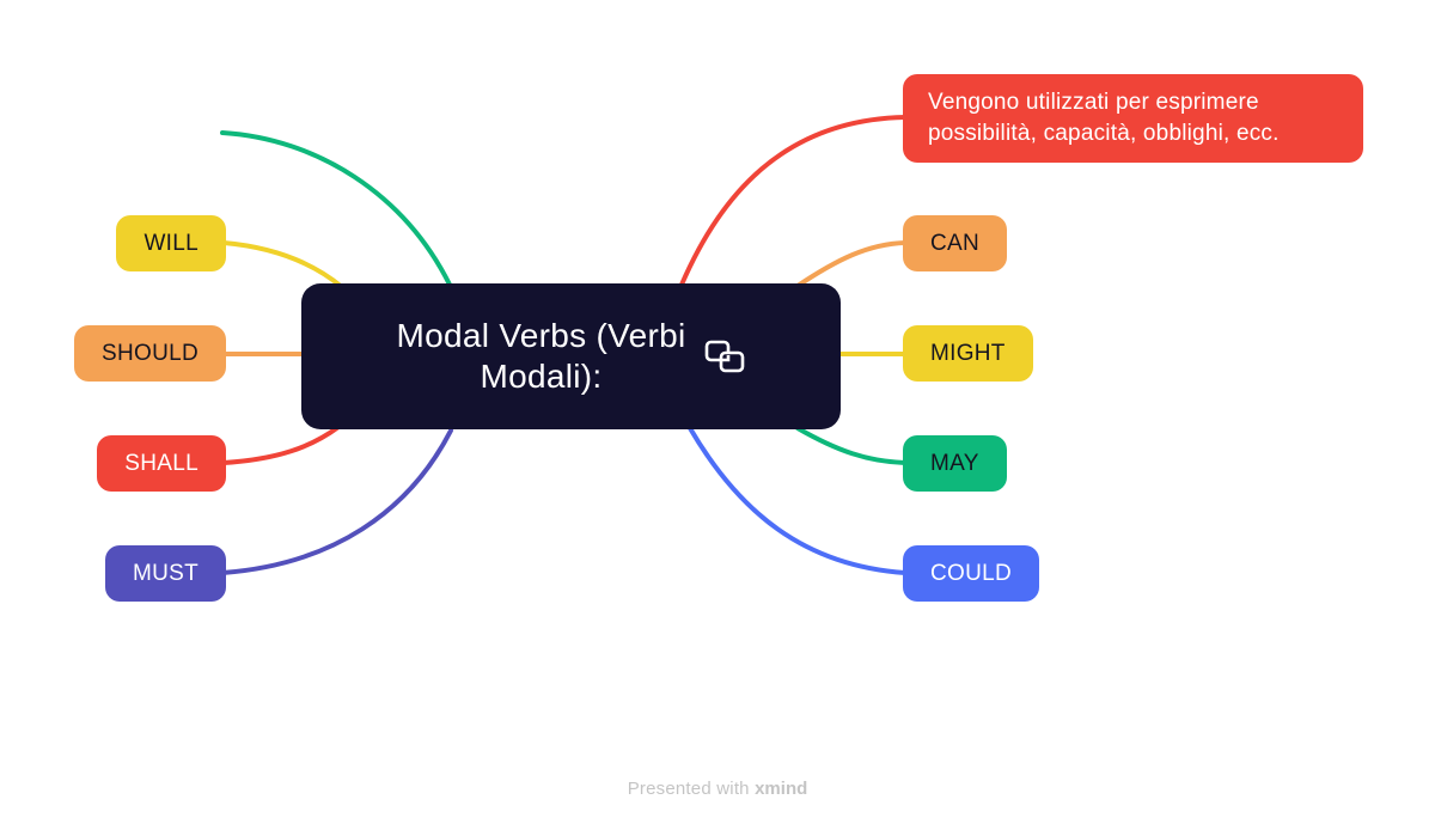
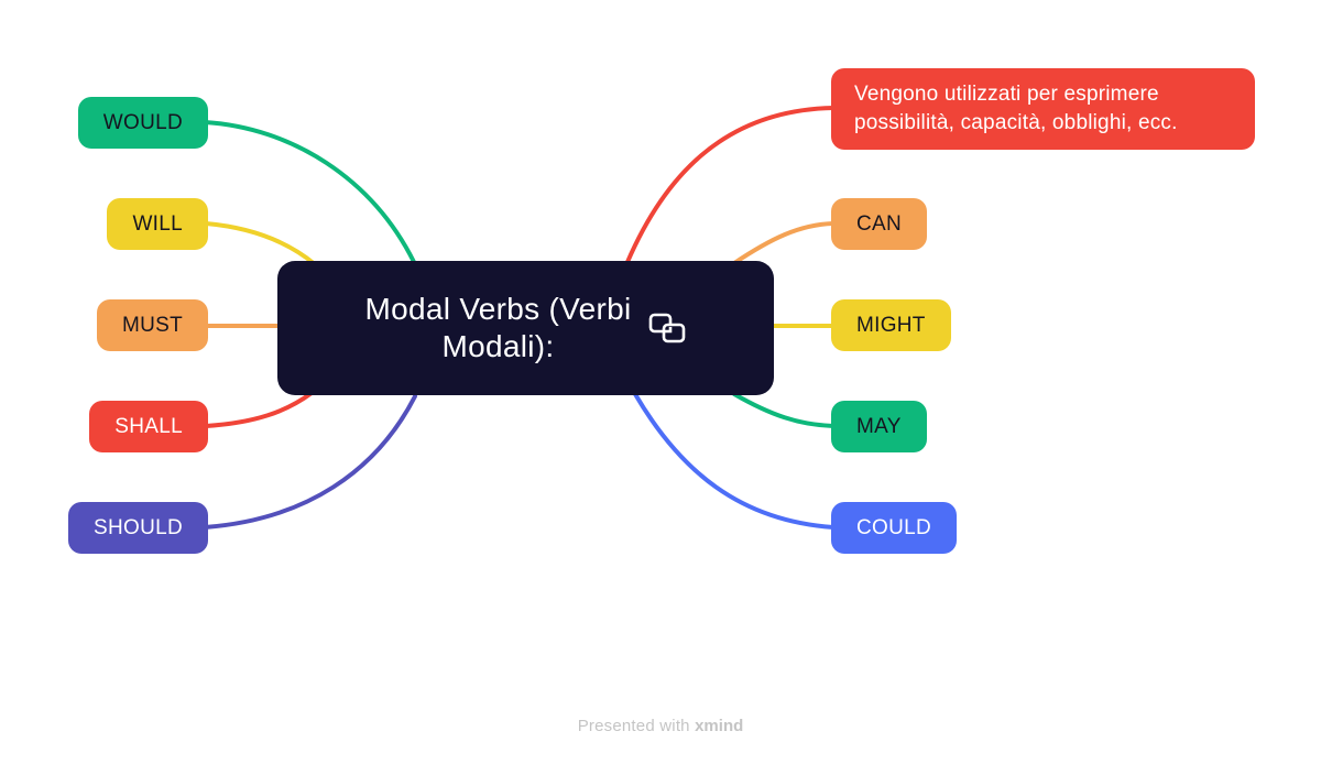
+ WOULD
  WILL
- SHOULD
+ MUST
  SHALL
- MUST
+ SHOULD
  CAN
  MIGHT
  MAY
  COULD
  Vengono utilizzati per esprimere possibilità, capacità, obblighi, ecc.
  Modal Verbs (Verbi
  Modali):
  Presented with xmind
